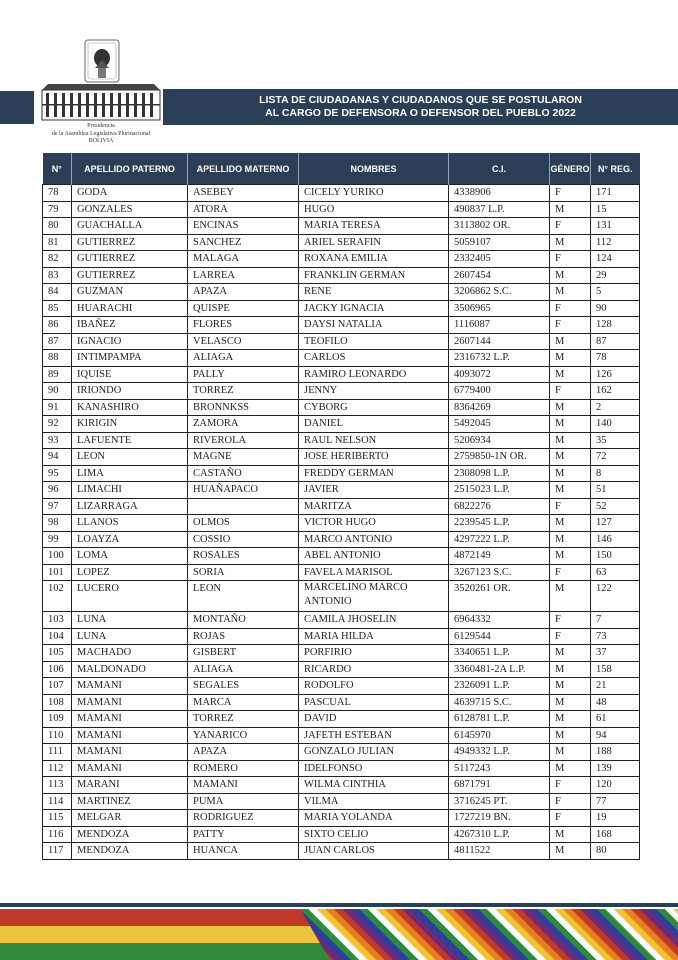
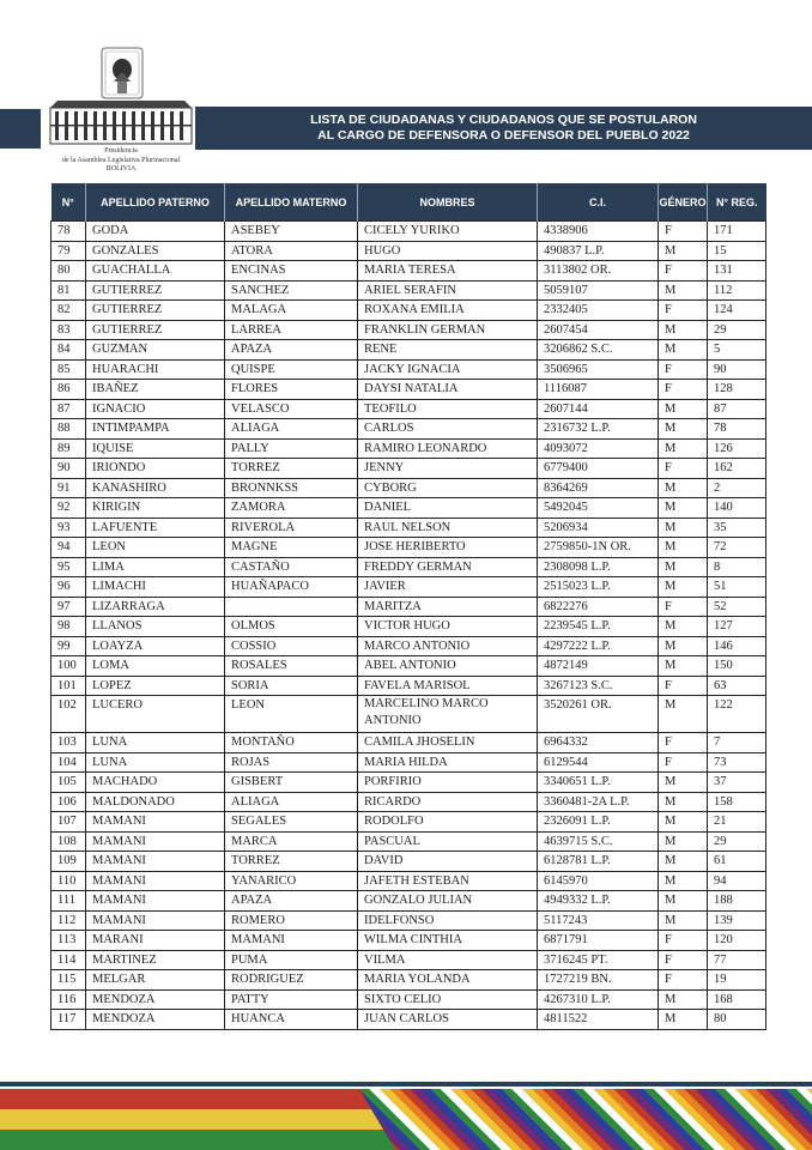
  LISTA DE CIUDADANAS Y CIUDADANOS QUE SE POSTULARON
  AL CARGO DE DEFENSORA O DEFENSOR DEL PUEBLO 2022
  N°	APELLIDO PATERNO	APELLIDO MATERNO	NOMBRES	C.I.	GÉNERO	N° REG.
  78	GODA	ASEBEY	CICELY YURIKO	4338906	F	171
  79	GONZALES	ATORA	HUGO	490837 L.P.	M	15
  80	GUACHALLA	ENCINAS	MARIA TERESA	3113802 OR.	F	131
  81	GUTIERREZ	SANCHEZ	ARIEL SERAFIN	5059107	M	112
  82	GUTIERREZ	MALAGA	ROXANA EMILIA	2332405	F	124
  83	GUTIERREZ	LARREA	FRANKLIN GERMAN	2607454	M	29
  84	GUZMAN	APAZA	RENE	3206862 S.C.	M	5
  85	HUARACHI	QUISPE	JACKY IGNACIA	3506965	F	90
  86	IBAÑEZ	FLORES	DAYSI NATALIA	1116087	F	128
  87	IGNACIO	VELASCO	TEOFILO	2607144	M	87
  88	INTIMPAMPA	ALIAGA	CARLOS	2316732 L.P.	M	78
  89	IQUISE	PALLY	RAMIRO LEONARDO	4093072	M	126
  90	IRIONDO	TORREZ	JENNY	6779400	F	162
  91	KANASHIRO	BRONNKSS	CYBORG	8364269	M	2
  92	KIRIGIN	ZAMORA	DANIEL	5492045	M	140
  93	LAFUENTE	RIVEROLA	RAUL NELSON	5206934	M	35
  94	LEON	MAGNE	JOSE HERIBERTO	2759850-1N OR.	M	72
  95	LIMA	CASTAÑO	FREDDY GERMAN	2308098 L.P.	M	8
  96	LIMACHI	HUAÑAPACO	JAVIER	2515023 L.P.	M	51
  97	LIZARRAGA		MARITZA	6822276	F	52
  98	LLANOS	OLMOS	VICTOR HUGO	2239545 L.P.	M	127
  99	LOAYZA	COSSIO	MARCO ANTONIO	4297222 L.P.	M	146
  100	LOMA	ROSALES	ABEL ANTONIO	4872149	M	150
  101	LOPEZ	SORIA	FAVELA MARISOL	3267123 S.C.	F	63
  102	LUCERO	LEON	MARCELINO MARCO ANTONIO	3520261 OR.	M	122
  103	LUNA	MONTAÑO	CAMILA JHOSELIN	6964332	F	7
  104	LUNA	ROJAS	MARIA HILDA	6129544	F	73
  105	MACHADO	GISBERT	PORFIRIO	3340651 L.P.	M	37
  106	MALDONADO	ALIAGA	RICARDO	3360481-2A L.P.	M	158
  107	MAMANI	SEGALES	RODOLFO	2326091 L.P.	M	21
- 108	MAMANI	MARCA	PASCUAL	4639715 S.C.	M	48
+ 108	MAMANI	MARCA	PASCUAL	4639715 S.C.	M	29
  109	MAMANI	TORREZ	DAVID	6128781 L.P.	M	61
  110	MAMANI	YANARICO	JAFETH ESTEBAN	6145970	M	94
  111	MAMANI	APAZA	GONZALO JULIAN	4949332 L.P.	M	188
  112	MAMANI	ROMERO	IDELFONSO	5117243	M	139
  113	MARANI	MAMANI	WILMA CINTHIA	6871791	F	120
  114	MARTINEZ	PUMA	VILMA	3716245 PT.	F	77
  115	MELGAR	RODRIGUEZ	MARIA YOLANDA	1727219 BN.	F	19
  116	MENDOZA	PATTY	SIXTO CELIO	4267310 L.P.	M	168
  117	MENDOZA	HUANCA	JUAN CARLOS	4811522	M	80
